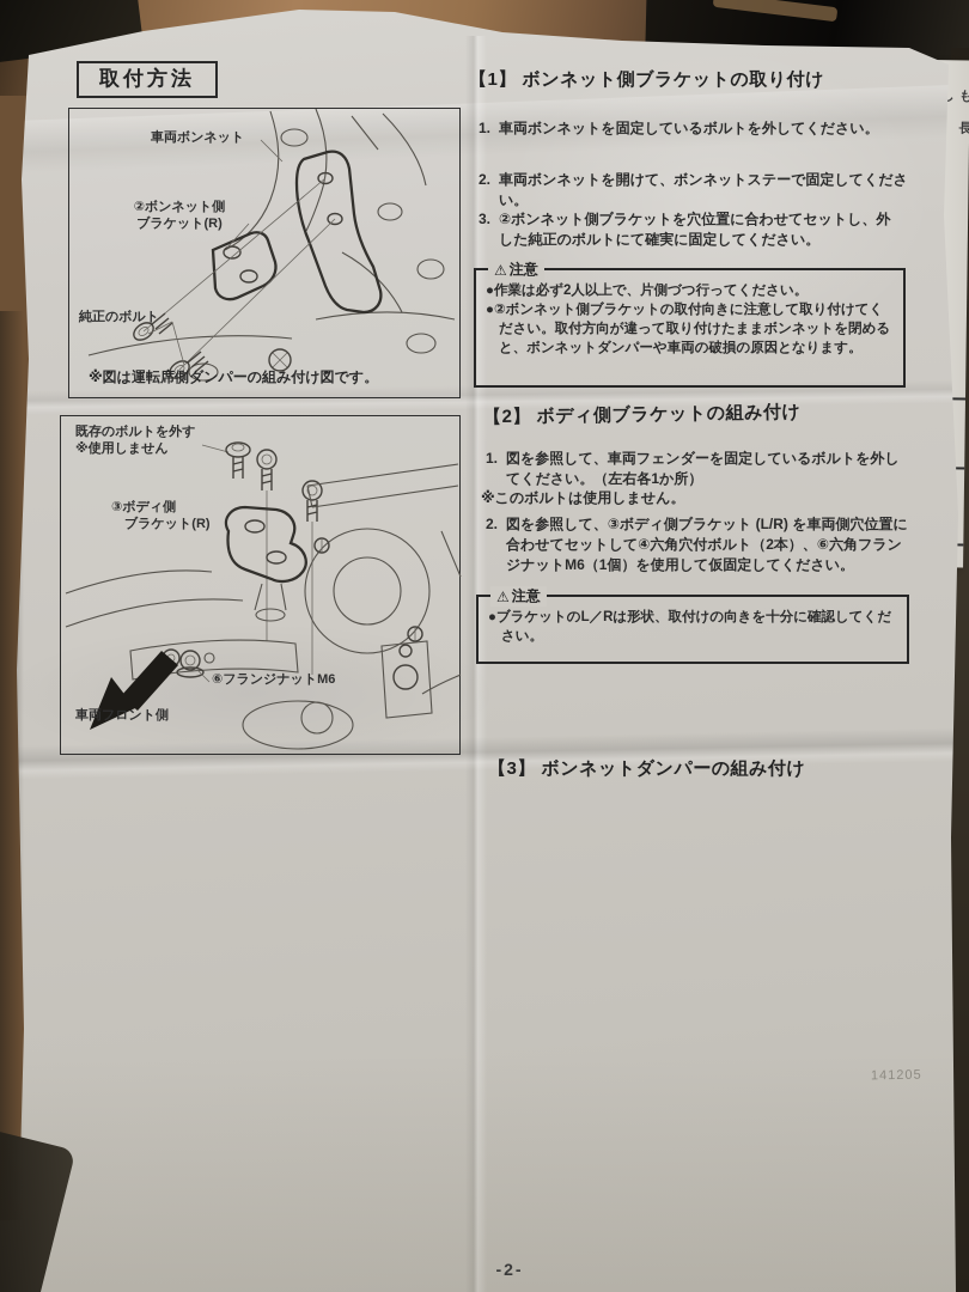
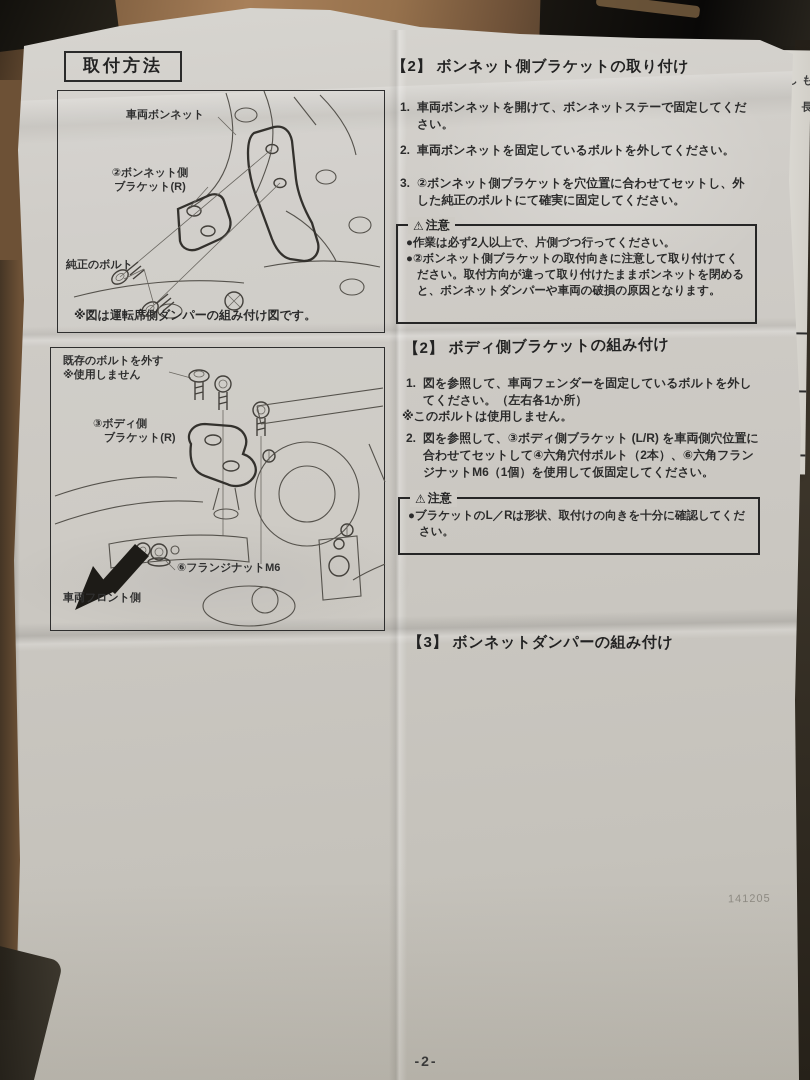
  取付方法
  車両ボンネット
  ②ボンネット側
  ブラケット(R)
  純正のボルト
  ※図は運転席側ダンパーの組み付け図です。
  既存のボルトを外す
  ※使用しません
  ③ボディ側
  ブラケット(R)
  ⑥フランジナットM6
  車両フロント側
- 【1】 ボンネット側ブラケットの取り付け
+ 【2】 ボンネット側ブラケットの取り付け
  1.
- 車両ボンネットを固定しているボルトを外してください。
+ 車両ボンネットを開けて、ボンネットステーで固定してください。
  2.
- 車両ボンネットを開けて、ボンネットステーで固定してください。
+ 車両ボンネットを固定しているボルトを外してください。
  3.
  ②ボンネット側ブラケットを穴位置に合わせてセットし、外した純正のボルトにて確実に固定してください。
  ⚠
  注意
  ●作業は必ず2人以上で、片側づつ行ってください。
  ●②ボンネット側ブラケットの取付向きに注意して取り付けてください。取付方向が違って取り付けたままボンネットを閉めると、ボンネットダンパーや車両の破損の原因となります。
  【2】 ボディ側ブラケットの組み付け
  1.
  図を参照して、車両フェンダーを固定しているボルトを外してください。（左右各1か所）
  ※このボルトは使用しません。
  2.
  図を参照して、③ボディ側ブラケット (L/R) を車両側穴位置に合わせてセットして④六角穴付ボルト（2本）、⑥六角フランジナットM6（1個）を使用して仮固定してください。
  ⚠
  注意
  ●ブラケットのL／Rは形状、取付けの向きを十分に確認してください。
  【3】 ボンネットダンパーの組み付け
  -2-
  141205
